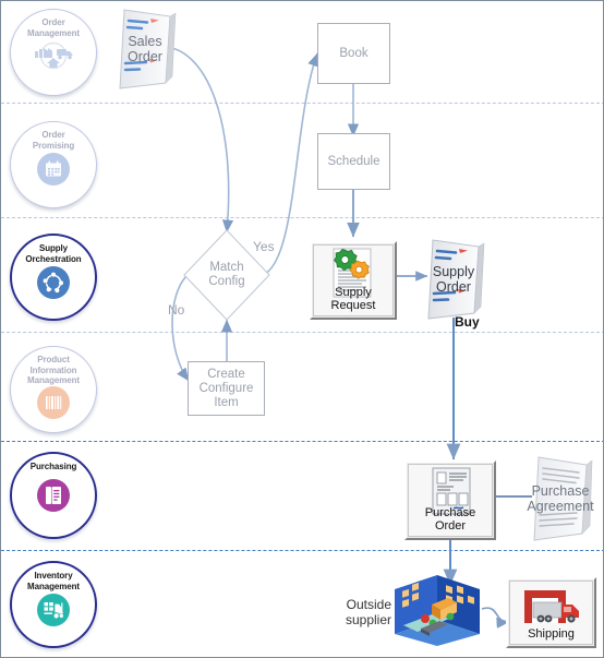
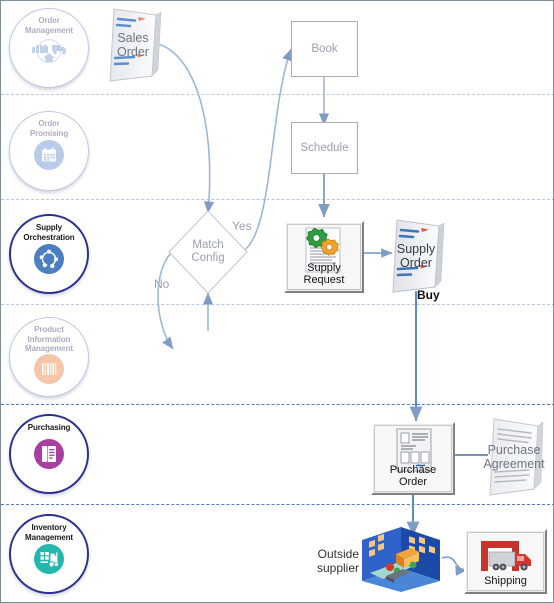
  Order
  Management
  Order
  Promising
  Supply
  Orchestration
  Product
  Information
  Management
  Purchasing
  Inventory
  Management
  Sales
  Order
  Book
  Schedule
  Match
  Config
  Yes
  No
- Create
- Configure
- Item
  Supply
  Request
  Supply
  Order
  Buy
  Purchase
  Order
  Purchase
  Agreement
  Outside
  supplier
  Shipping
